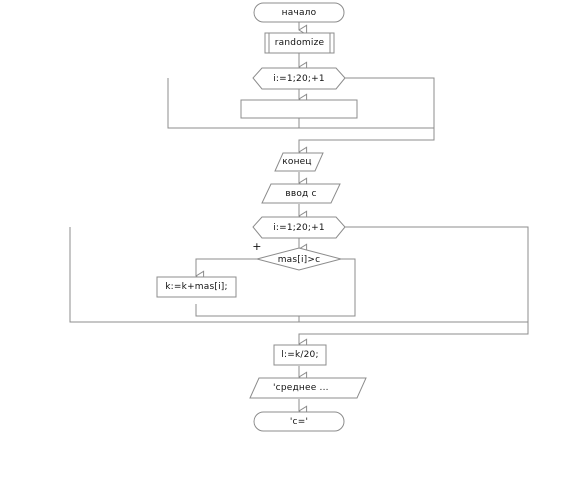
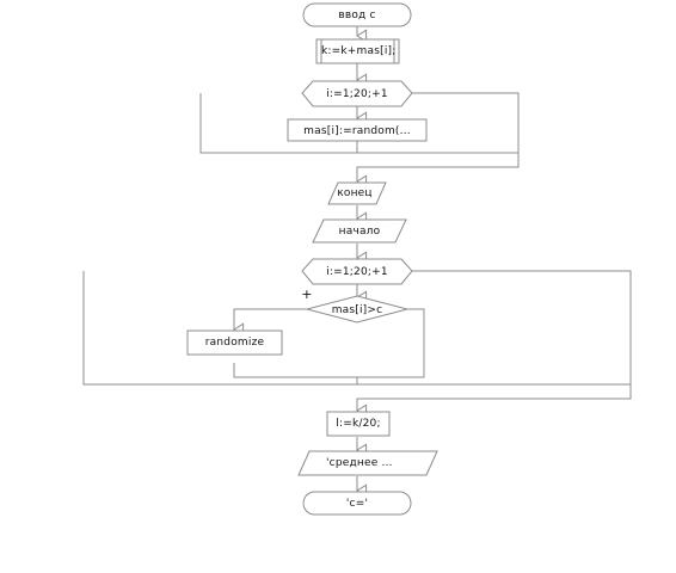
- начало
+ ввод с
- randomize
+ k:=k+mas[i];
  i:=1;20;+1
+ mas[i]:=random(...
  конец
- ввод с
+ начало
  i:=1;20;+1
  mas[i]>c
  +
- k:=k+mas[i];
+ randomize
  l:=k/20;
  'среднее ...
  'c='
